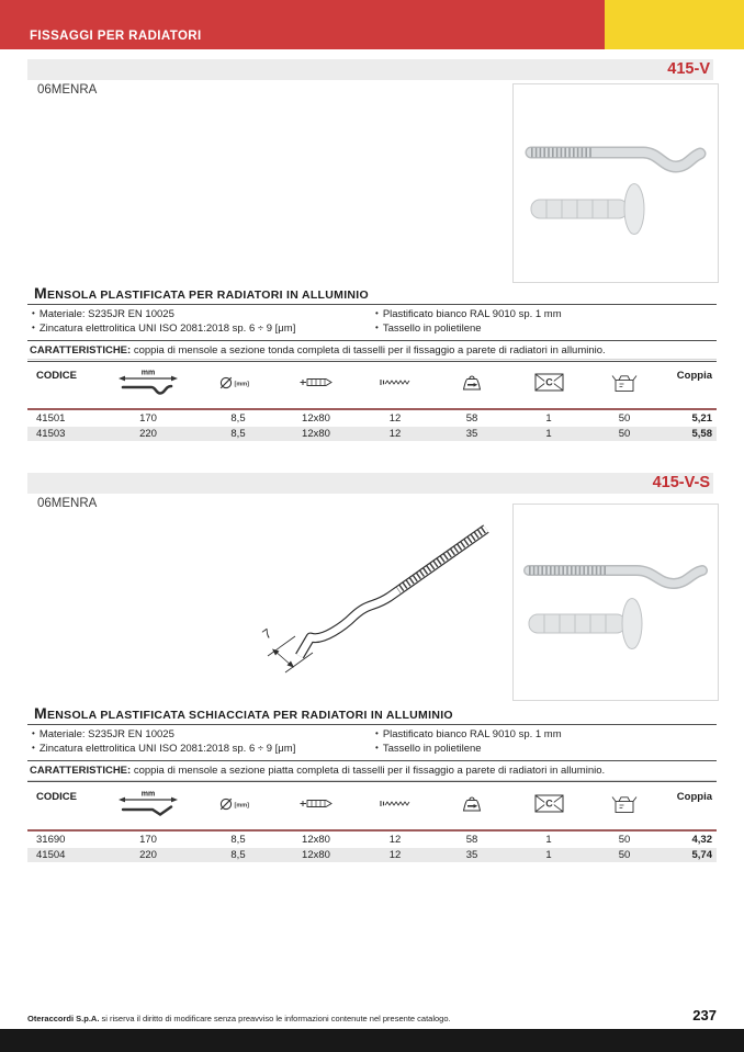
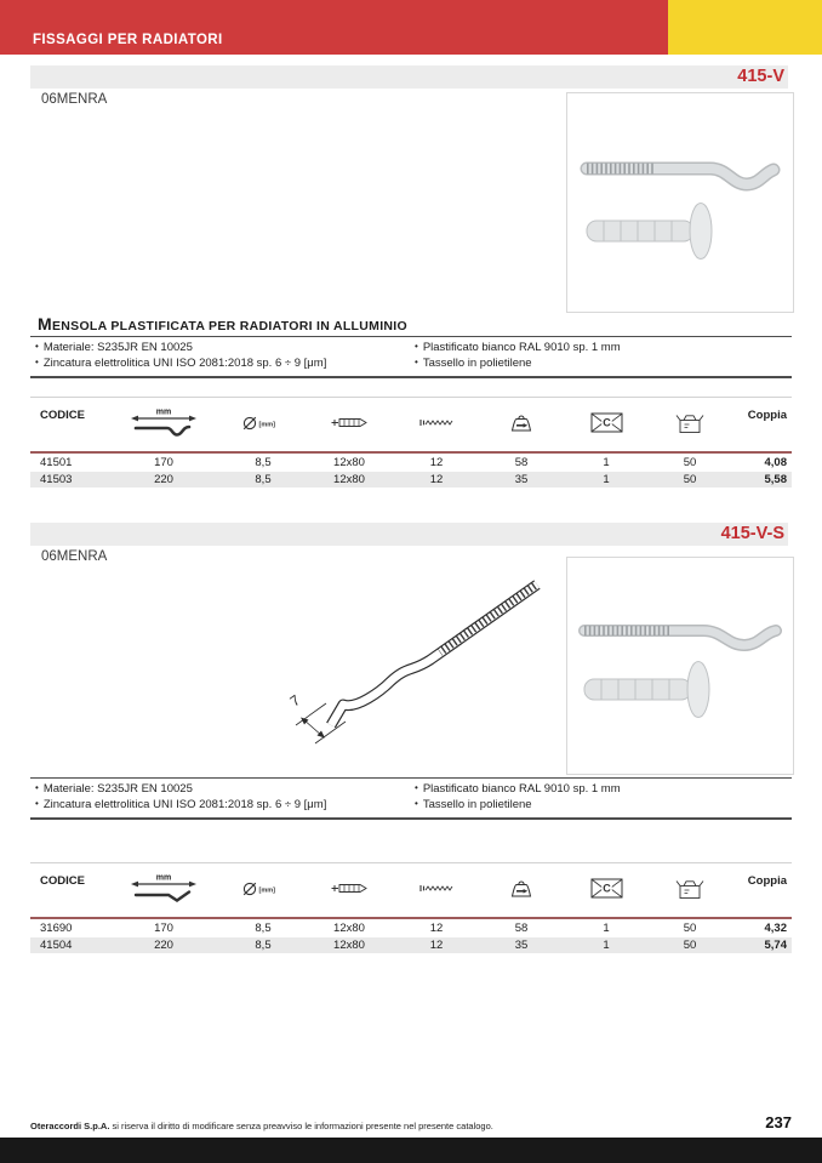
  FISSAGGI PER RADIATORI
  415-V
  06MENRA
  MENSOLA PLASTIFICATA PER RADIATORI IN ALLUMINIO
  Materiale: S235JR EN 10025
  Zincatura elettrolitica UNI ISO 2081:2018 sp. 6 ÷ 9 [μm]
  Plastificato bianco RAL 9010 sp. 1 mm
  Tassello in polietilene
- CARATTERISTICHE: coppia di mensole a sezione tonda completa di tasselli per il fissaggio a parete di radiatori in alluminio.
  CODICE
  C
  Coppia
  41501
  170
  8,5
  12x80
  12
  58
  1
  50
- 5,21
+ 4,08
  41503
  220
  8,5
  12x80
  12
  35
  1
  50
  5,58
  415-V-S
  06MENRA
- MENSOLA PLASTIFICATA SCHIACCIATA PER RADIATORI IN ALLUMINIO
  Materiale: S235JR EN 10025
  Zincatura elettrolitica UNI ISO 2081:2018 sp. 6 ÷ 9 [μm]
  Plastificato bianco RAL 9010 sp. 1 mm
  Tassello in polietilene
- CARATTERISTICHE: coppia di mensole a sezione piatta completa di tasselli per il fissaggio a parete di radiatori in alluminio.
  CODICE
  C
  Coppia
  31690
  170
  8,5
  12x80
  12
  58
  1
  50
  4,32
  41504
  220
  8,5
  12x80
  12
  35
  1
  50
  5,74
  237
- Oteraccordi S.p.A. si riserva il diritto di modificare senza preavviso le informazioni contenute nel presente catalogo.
+ Oteraccordi S.p.A. si riserva il diritto di modificare senza preavviso le informazioni presente nel presente catalogo.
